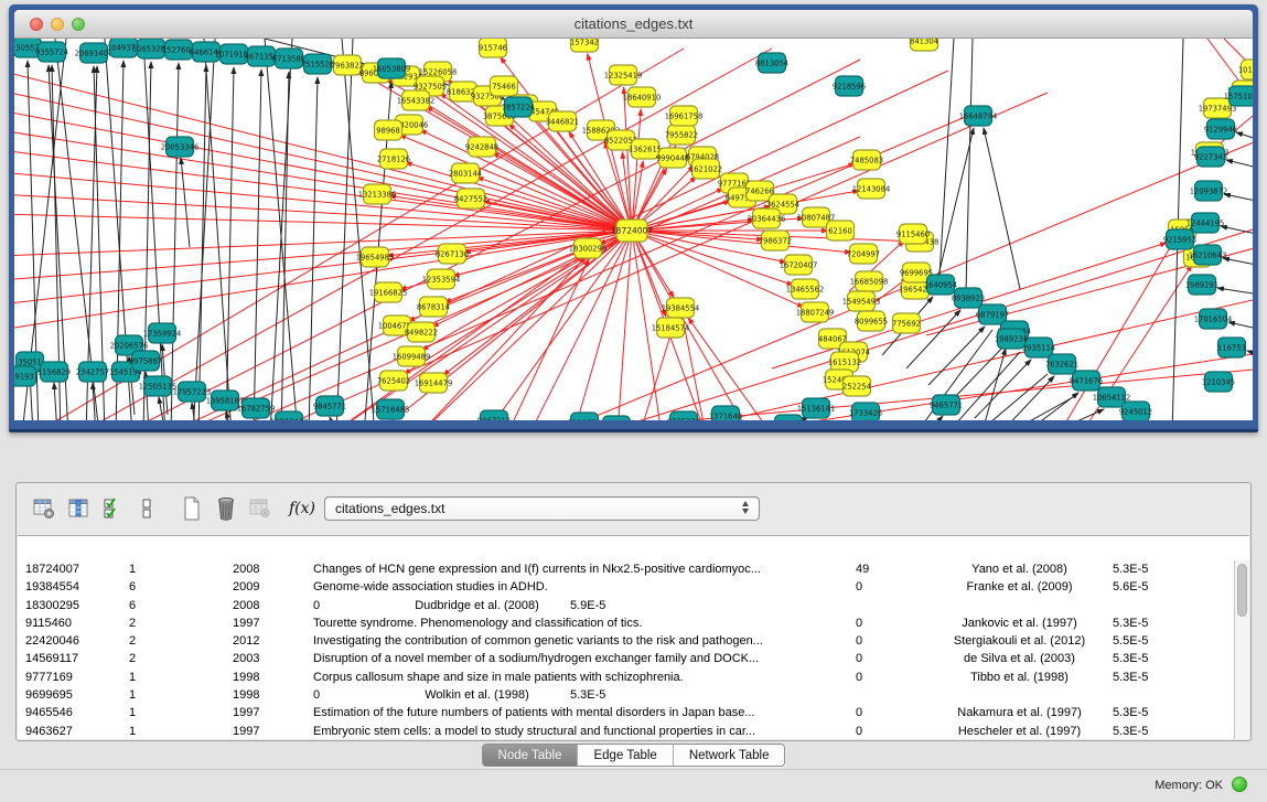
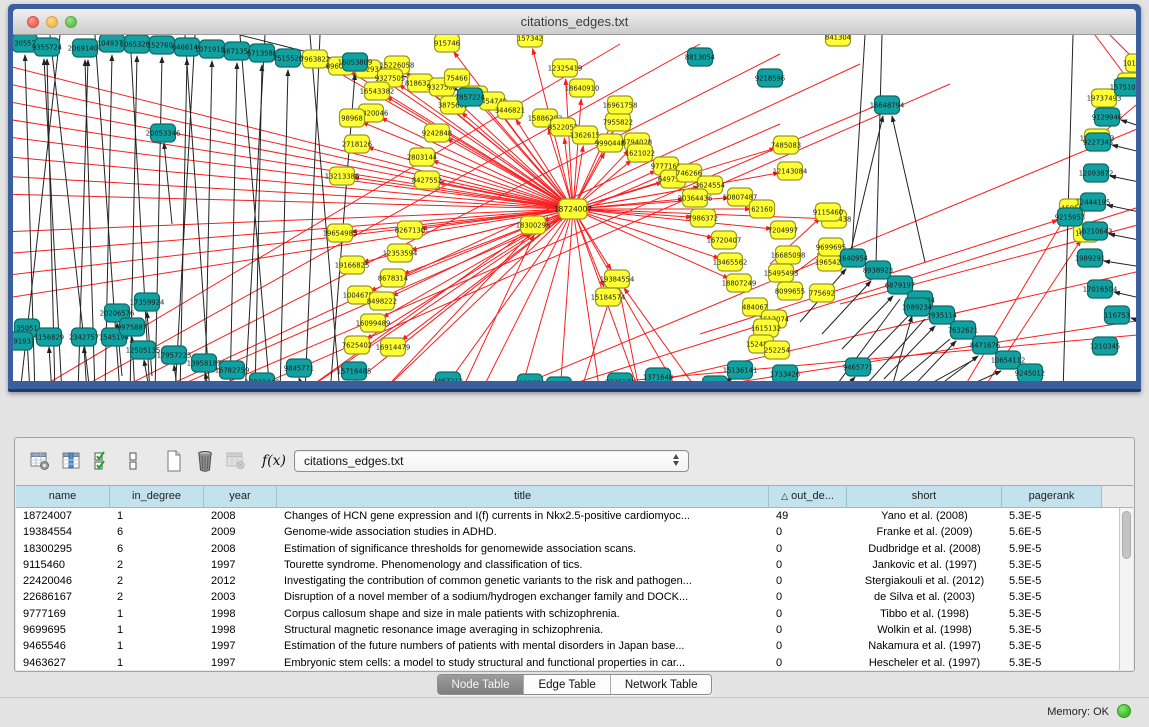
  citations_edges.txt
  7963822
  15226058
  9327505
  16543382
  818632
  93275
  75466
  38756
  98968
  2718126
  9242848
  2803144
  13213386
  8427552
  19654985
  8267130
  12353594
  19166825
  8678314
  100467
  8498222
  16099489
  7625402
  16914479
  3446821
  158862
  852205
  1362615
  9990448
  6794028
  1621022
  7955822
  16961758
  18640910
  12325419
  977716
  746266
  3624554
  20364436
  10807487
  62160
  7986372
  16720407
  13465562
  18807249
  196542
  775692
  18300295
  19384554
  15184574
  7485083
  12143084
  7204997
  16685098
  15495493
  8099655
  484067
  1615132
  252254
  915746
  157342
  841304
  19737493
  9115460
  9699695
  30557
  9355724
  2069140
  104937
  1065328
  152760
  646614
  1071918
  467135
  671358
  7515526
  16053809
  7857224
  8813054
  9218596
  20053346
  35051
  9193
  1156829
  2342757
  20206576
  1545194
  17359924
  9975887
  12505135
  17957223
  13958187
  16782759
  9845771
  15716485
  1371648
  15136141
  1733426
  9465771
  1640954
  8938923
  6879197
  2935114
  7632621
  8471676
  10654112
  9245012
  1989234
  16648794
  157510
  9129946
  9227343
  12093872
  12444195
  9215953
  16210643
  1989291
  17016504
  116753
  1210345
  18724007
  f(x)
  citations_edges.txt
+ name
+ in_degree
+ year
+ title
+ △ out_de...
+ short
+ pagerank
  18724007
  1
  2008
  Changes of HCN gene expression and I(f) currents in Nkx2.5-positive cardiomyoc...
  49
  Yano et al. (2008)
  5.3E-5
  19384554
  6
  2009
  Genome-wide association studies in ADHD.
  0
  Franke et al. (2009)
  5.6E-5
  18300295
  6
  2008
+ Estimation of significance thresholds for genomewide association scans.
  0
  Dudbridge et al. (2008)
  5.9E-5
  9115460
  2
  1997
  Tourette syndrome. Phenomenology and classification of tics.
  0
  Jankovic et al. (1997)
  5.3E-5
  22420046
  2
  2012
  Investigating the contribution of common genetic variants to the risk and pathogen...
  0
  Stergiakouli et al. (2012)
  5.5E-5
- 14569117
+ 22686167
  2
  2003
  Disruption of a novel member of a sodium/hydrogen exchanger family and DOCK...
  0
  de Silva et al. (2003)
  5.3E-5
  9777169
  1
  1998
  Corpus callosum shape and size in male patients with schizophrenia.
  0
  Tibbo et al. (1998)
  5.3E-5
  9699695
  1
  1998
+ Structural magnetic resonance image averaging in schizophrenia.
  0
  Wolkin et al. (1998)
  5.3E-5
  9465546
  1
  1997
  Estimation of the future numbers of patients with mental disorders in Japan base...
  0
  Nakamura et al. (1997)
  5.3E-5
  9463627
  1
  1997
  Embryonic stem cells: a model to study structural and functional properties in car...
  0
  Hescheler et al. (1997)
  5.3E-5
  Node Table
  Edge Table
  Network Table
  Memory: OK
